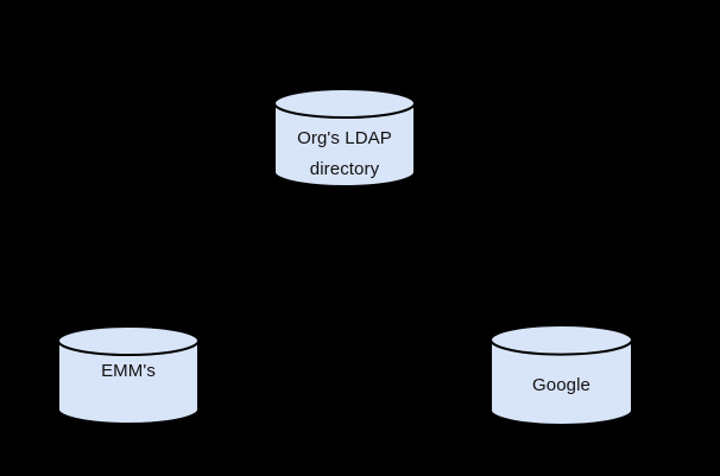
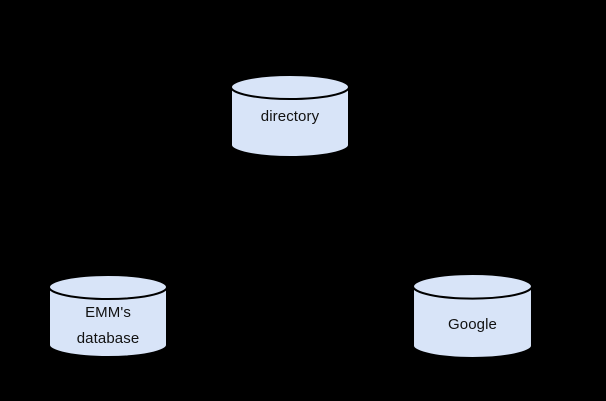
- Org's LDAP
  directory
  EMM's
+ database
  Google
